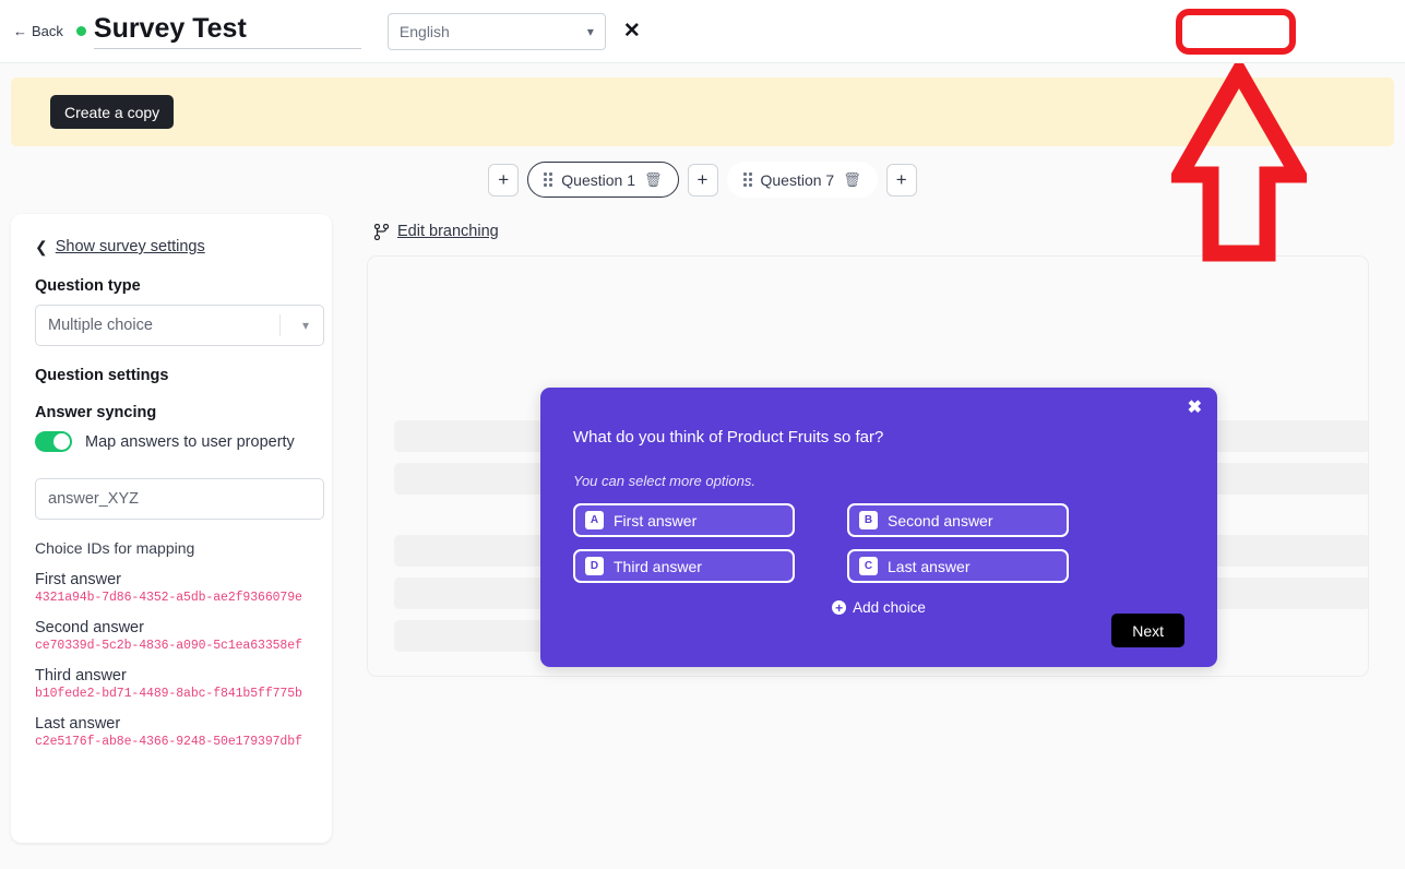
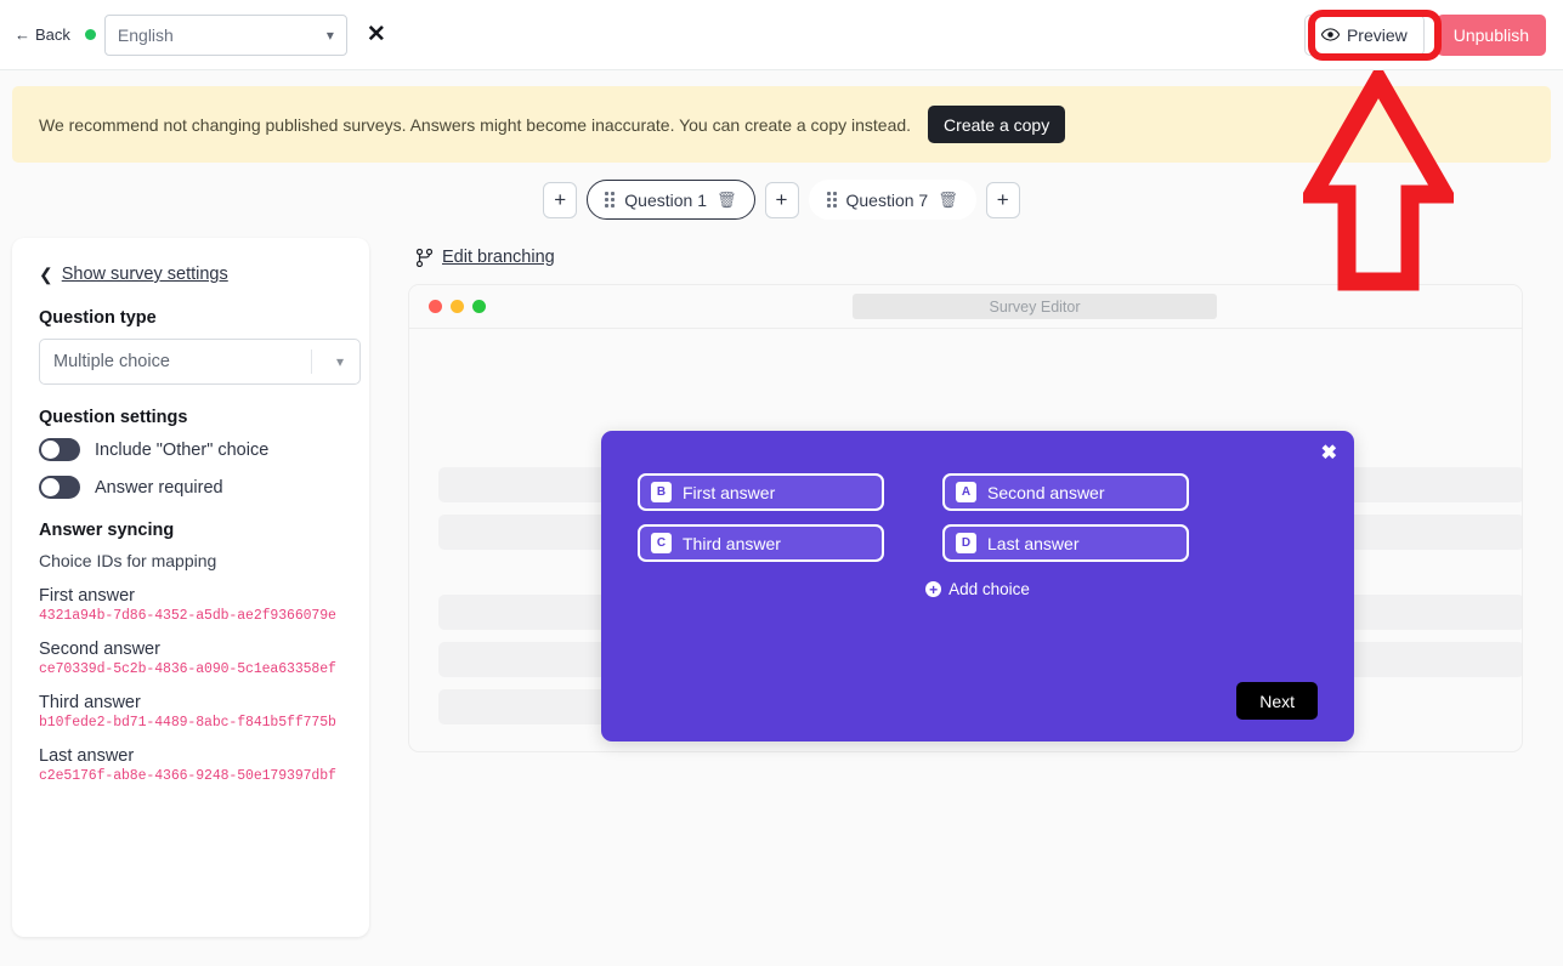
  ←
  Back
- Survey Test
  English
  ▾
  ✕
+ Preview
+ Unpublish
+ We recommend not changing published surveys. Answers might become inaccurate. You can create a copy instead.
  Create a copy
  +
  Question 1
  🗑
  +
  Question 7
  🗑
  +
  ❮
  Show survey settings
  Question type
  Multiple choice
  ▾
  Question settings
+ Include "Other" choice
+ Answer required
  Answer syncing
- Map answers to user property
- answer_XYZ
  Choice IDs for mapping
  First answer
  4321a94b-7d86-4352-a5db-ae2f9366079e
  Second answer
  ce70339d-5c2b-4836-a090-5c1ea63358ef
  Third answer
  b10fede2-bd71-4489-8abc-f841b5ff775b
  Last answer
  c2e5176f-ab8e-4366-9248-50e179397dbf
  Edit branching
+ Survey Editor
  ✖
- What do you think of Product Fruits so far?
- You can select more options.
- A
+ B
  First answer
- B
+ A
  Second answer
- D
+ C
  Third answer
- C
+ D
  Last answer
  +
  Add choice
  Next
